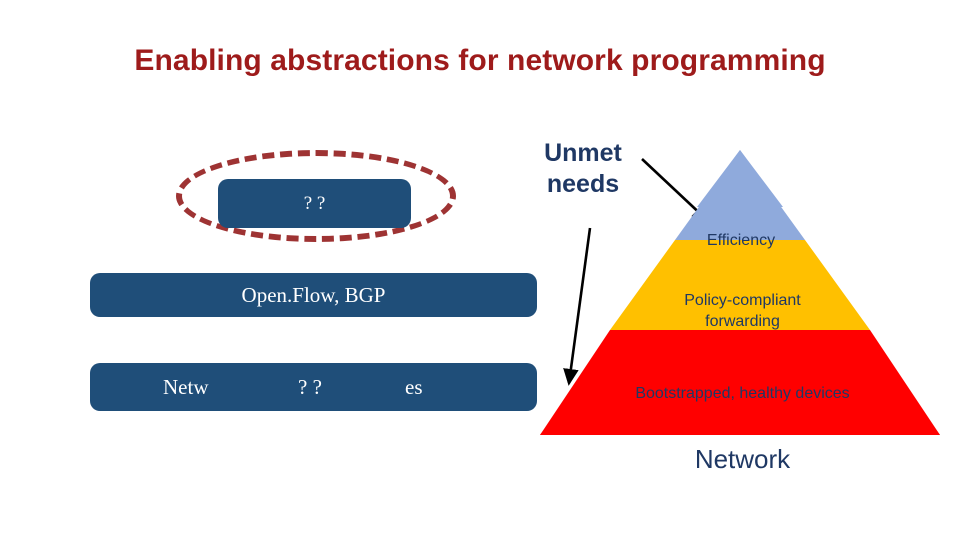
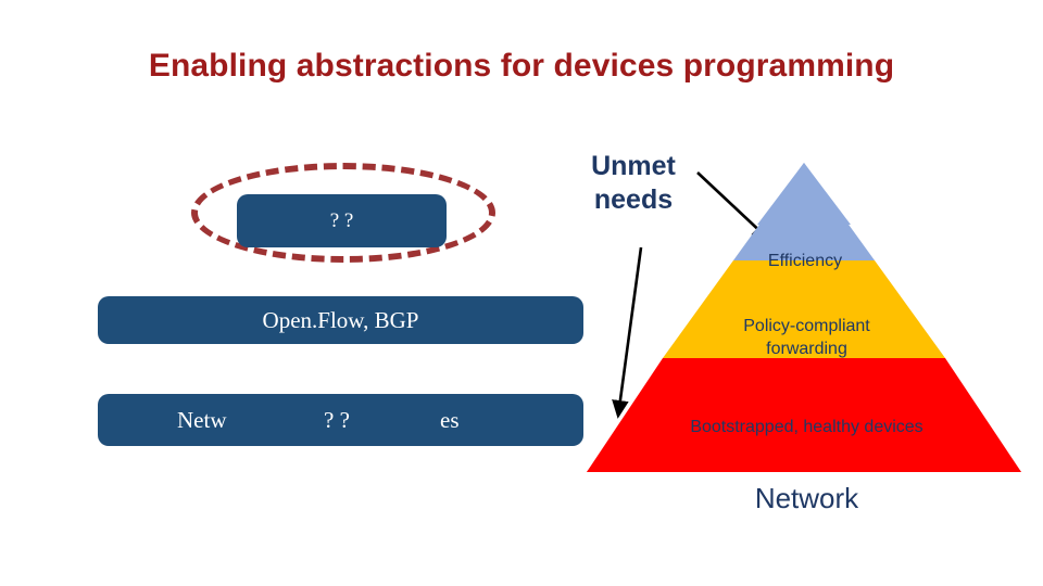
- Enabling abstractions for network programming
+ Enabling abstractions for devices programming
  ? ?
  Open.Flow, BGP
  Netw
  ? ?
  es
  Unmet
  needs
  Efficiency
  Policy-compliant
  forwarding
  Bootstrapped, healthy devices
  Network
